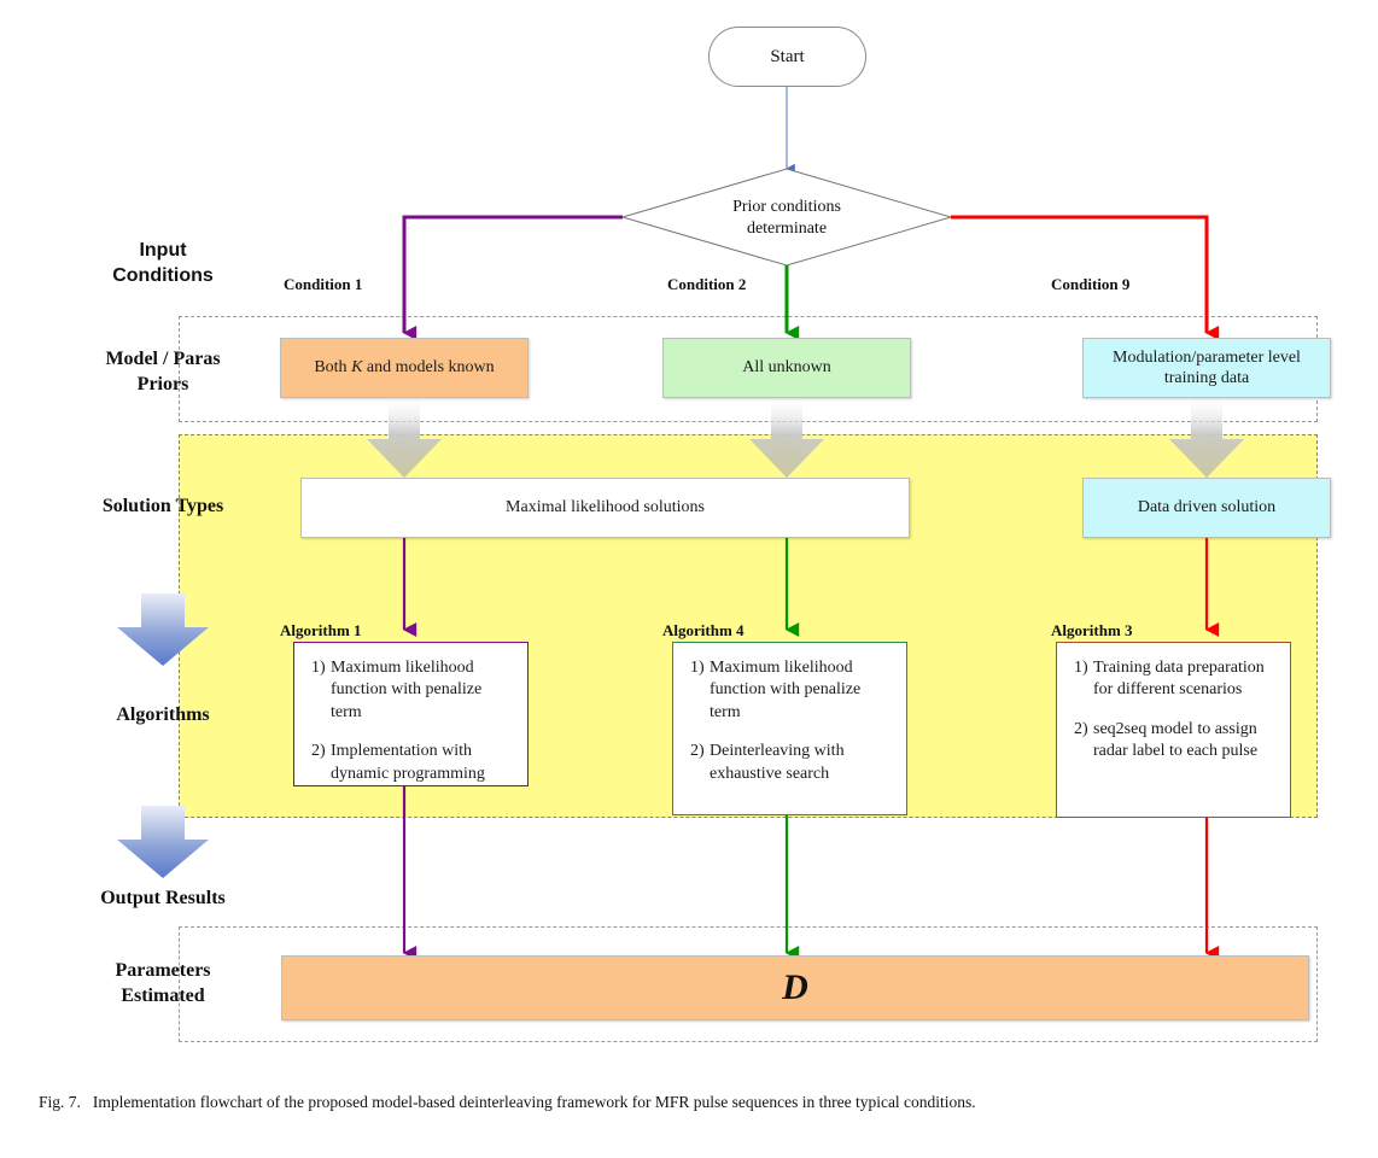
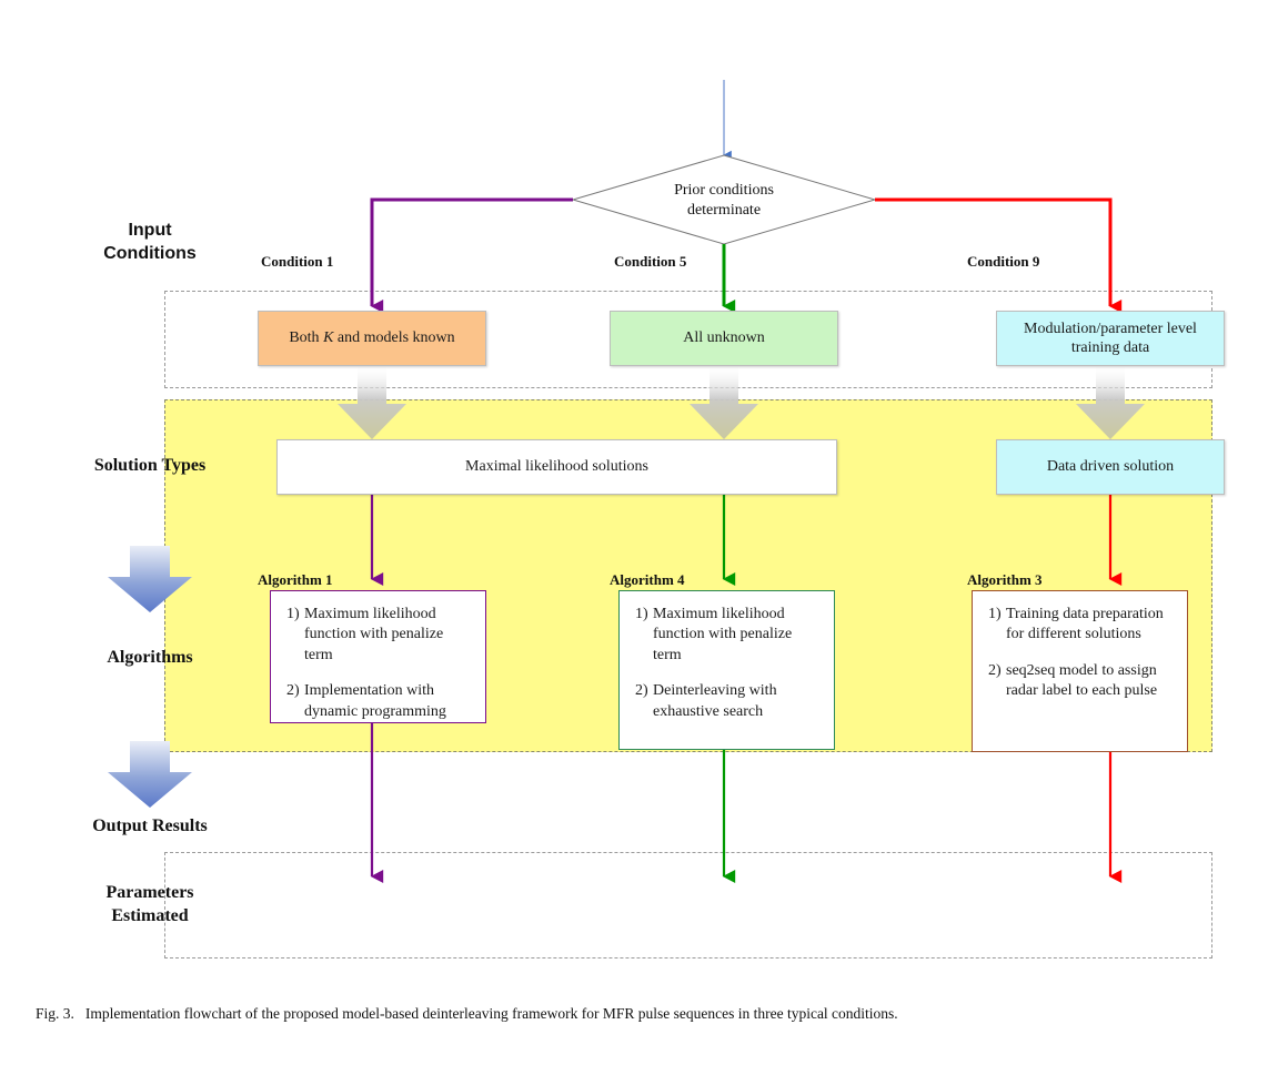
- Start
  Prior conditions
  determinate
  Input
  Conditions
- Model / Paras
- Priors
  Solution Types
  Algorithms
  Output Results
  Parameters
  Estimated
  Condition 1
- Condition 2
+ Condition 5
  Condition 9
  Both K and models known
  All unknown
  Modulation/parameter level training data
  Maximal likelihood solutions
  Data driven solution
  Algorithm 1
  Algorithm 4
  Algorithm 3
  1)
  Maximum likelihood function with penalize term
  2)
  Implementation with dynamic programming
  1)
  Maximum likelihood function with penalize term
  2)
  Deinterleaving with exhaustive search
  1)
- Training data preparation for different scenarios
+ Training data preparation for different solutions
  2)
  seq2seq model to assign radar label to each pulse
- D
- Fig. 7. Implementation flowchart of the proposed model-based deinterleaving framework for MFR pulse sequences in three typical conditions.
+ Fig. 3. Implementation flowchart of the proposed model-based deinterleaving framework for MFR pulse sequences in three typical conditions.
